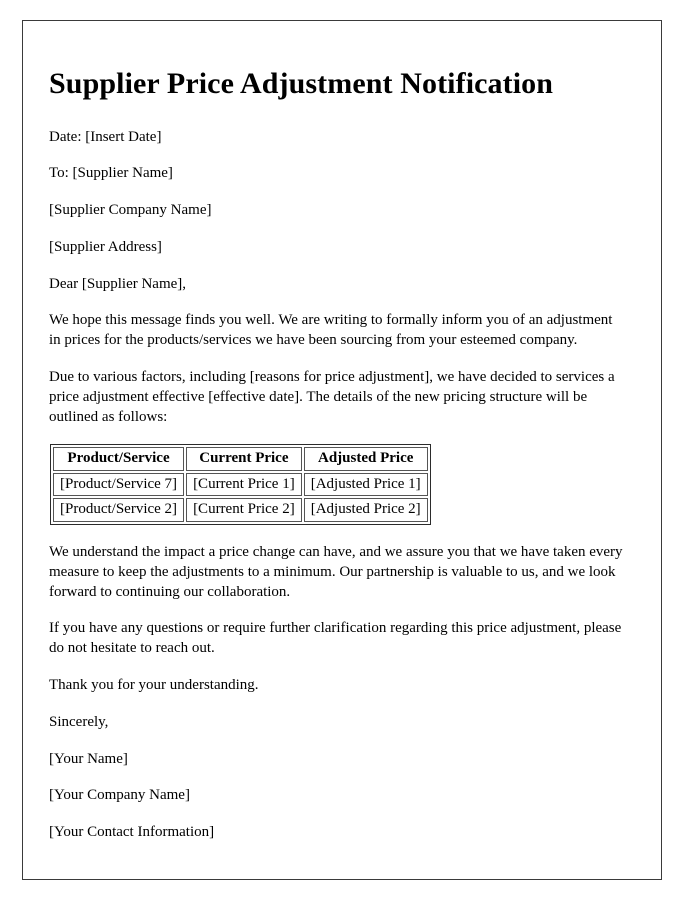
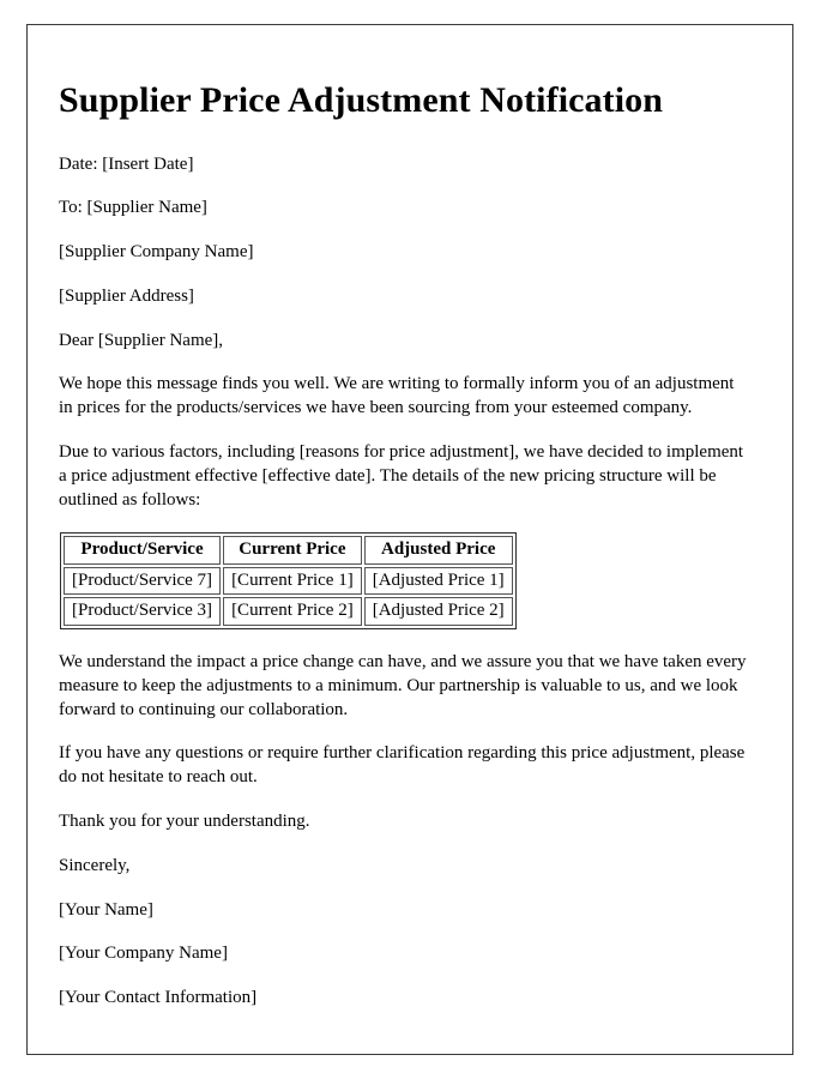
  Supplier Price Adjustment Notification
  Date: [Insert Date]
  To: [Supplier Name]
  [Supplier Company Name]
  [Supplier Address]
  Dear [Supplier Name],
  We hope this message finds you well. We are writing to formally inform you of an adjustment in prices for the products/services we have been sourcing from your esteemed company.
- Due to various factors, including [reasons for price adjustment], we have decided to services a price adjustment effective [effective date]. The details of the new pricing structure will be outlined as follows:
+ Due to various factors, including [reasons for price adjustment], we have decided to implement a price adjustment effective [effective date]. The details of the new pricing structure will be outlined as follows:
  Product/Service	Current Price	Adjusted Price
  [Product/Service 7]	[Current Price 1]	[Adjusted Price 1]
- [Product/Service 2]	[Current Price 2]	[Adjusted Price 2]
+ [Product/Service 3]	[Current Price 2]	[Adjusted Price 2]
  We understand the impact a price change can have, and we assure you that we have taken every measure to keep the adjustments to a minimum. Our partnership is valuable to us, and we look forward to continuing our collaboration.
  If you have any questions or require further clarification regarding this price adjustment, please do not hesitate to reach out.
  Thank you for your understanding.
  Sincerely,
  [Your Name]
  [Your Company Name]
  [Your Contact Information]
